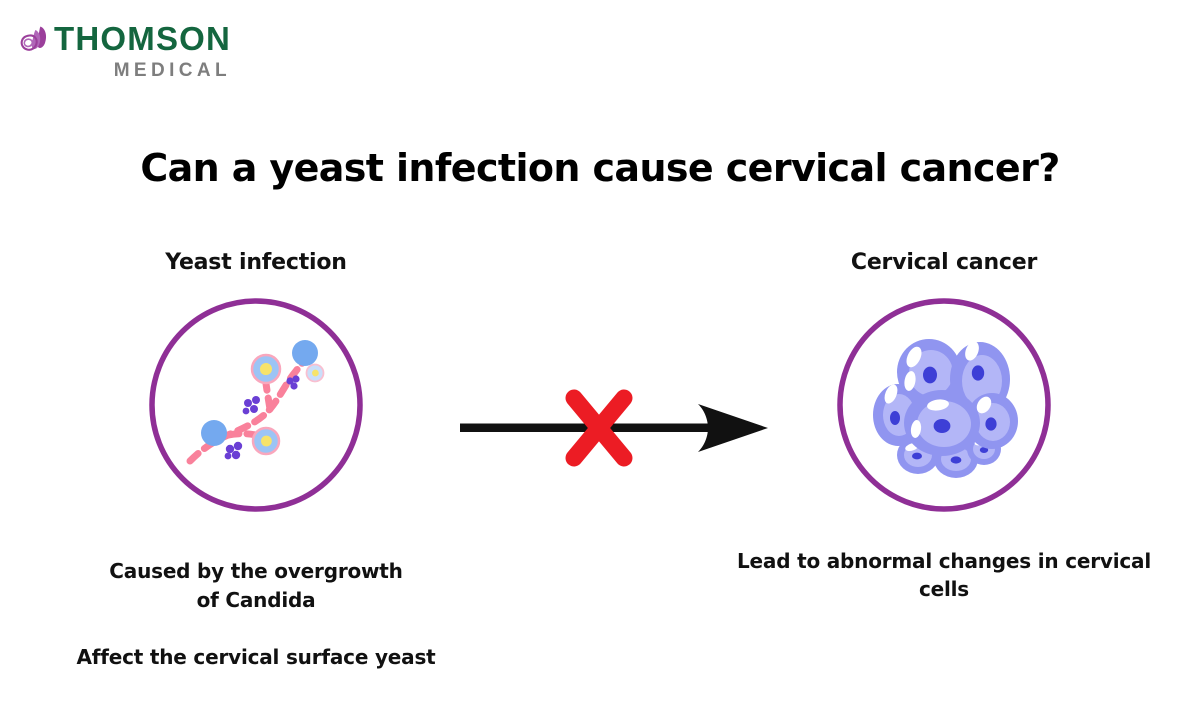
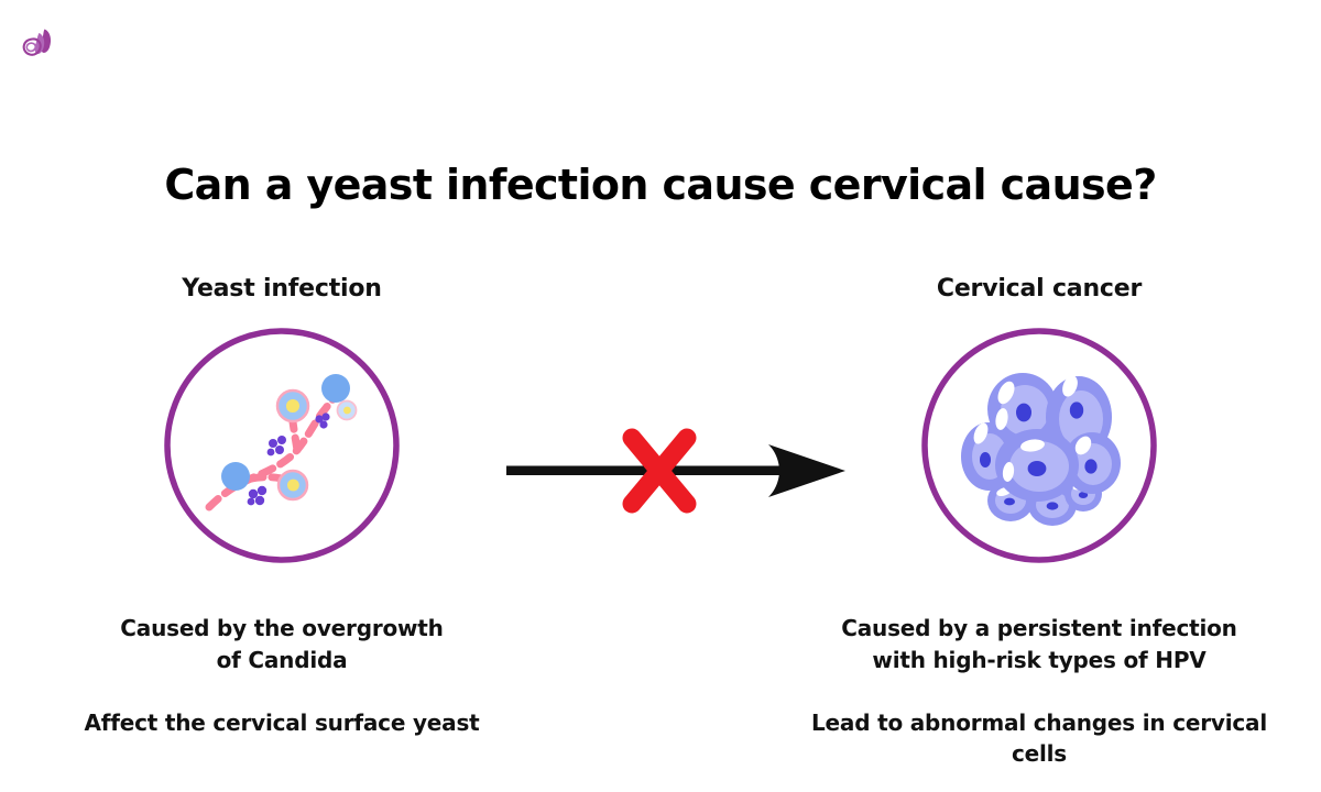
- THOMSON
- MEDICAL
- Can a yeast infection cause cervical cancer?
+ Can a yeast infection cause cervical cause?
  Yeast infection
  Caused by the overgrowth
  of Candida
  Affect the cervical surface yeast
  Cervical cancer
+ Caused by a persistent infection
+ with high-risk types of HPV
  Lead to abnormal changes in cervical cells
